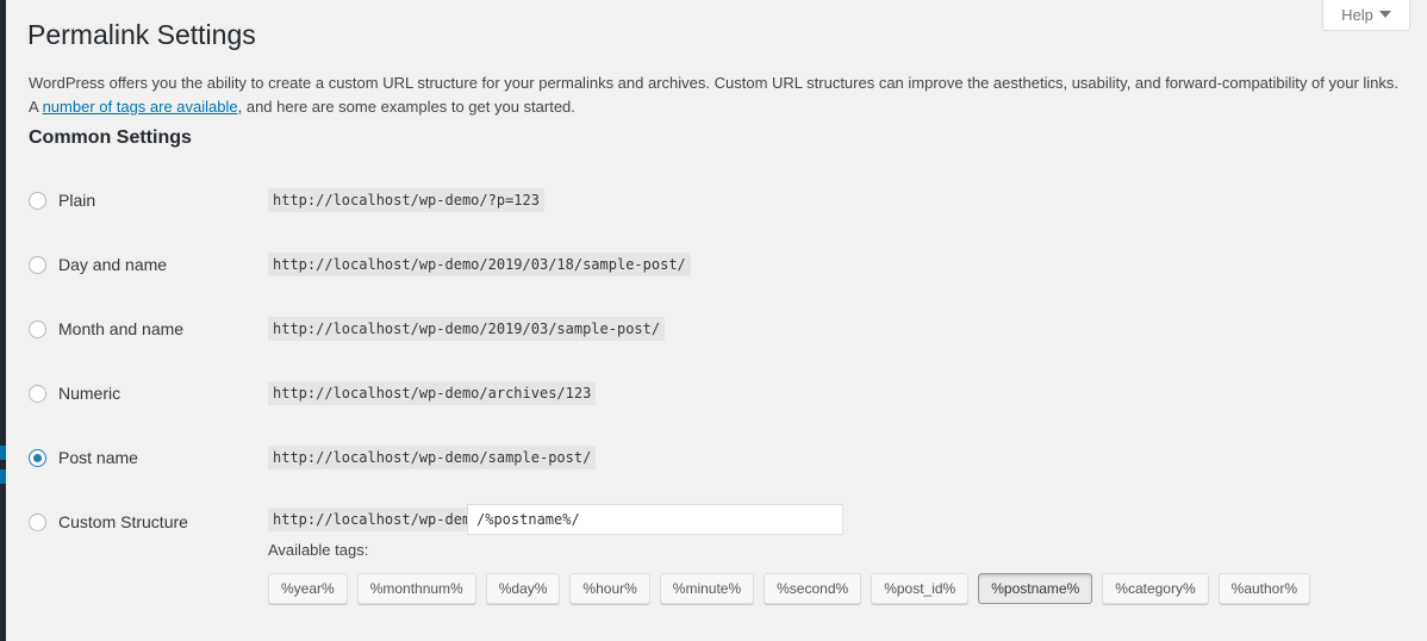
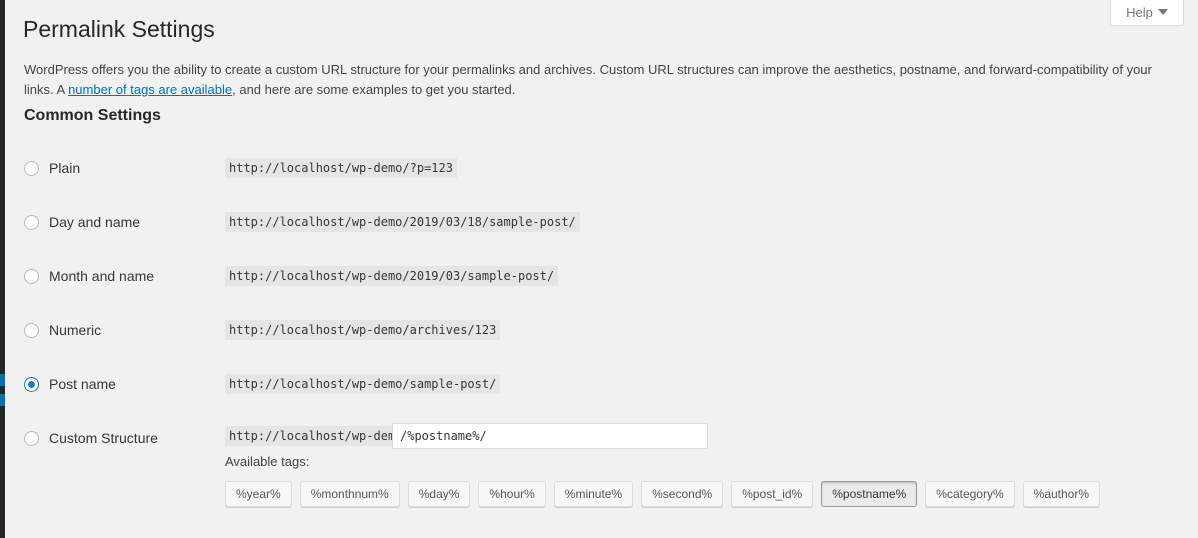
  Help
  Permalink Settings
- WordPress offers you the ability to create a custom URL structure for your permalinks and archives. Custom URL structures can improve the aesthetics, usability, and forward-compatibility of your links. A number of tags are available, and here are some examples to get you started.
+ WordPress offers you the ability to create a custom URL structure for your permalinks and archives. Custom URL structures can improve the aesthetics, postname, and forward-compatibility of your links. A number of tags are available, and here are some examples to get you started.
  Common Settings
  Plain
  Day and name
  Month and name
  Numeric
  Post name
  Custom Structure
  http://localhost/wp-demo/?p=123
  http://localhost/wp-demo/2019/03/18/sample-post/
  http://localhost/wp-demo/2019/03/sample-post/
  http://localhost/wp-demo/archives/123
  http://localhost/wp-demo/sample-post/
  http://localhost/wp-de
  /%postname%/
  Available tags:
  %year%
  %monthnum%
  %day%
  %hour%
  %minute%
  %second%
  %post_id%
  %postname%
  %category%
  %author%
